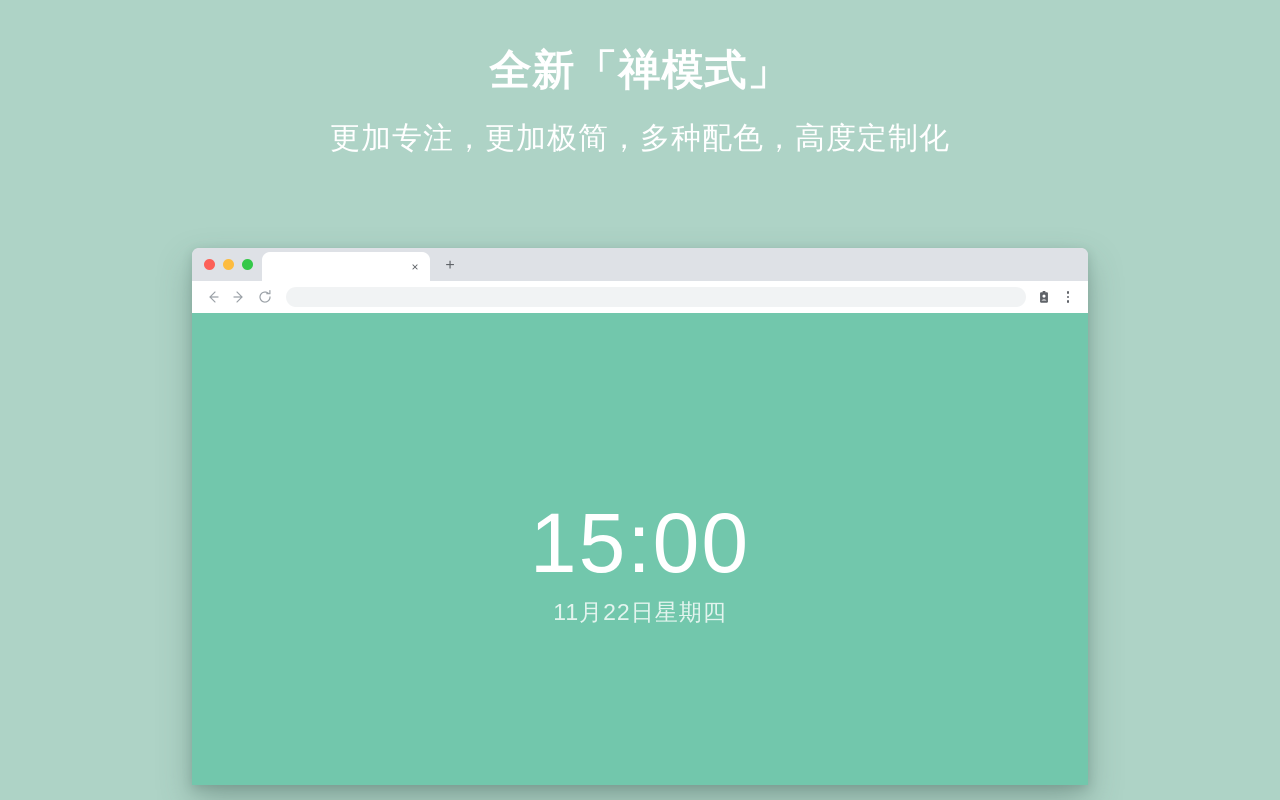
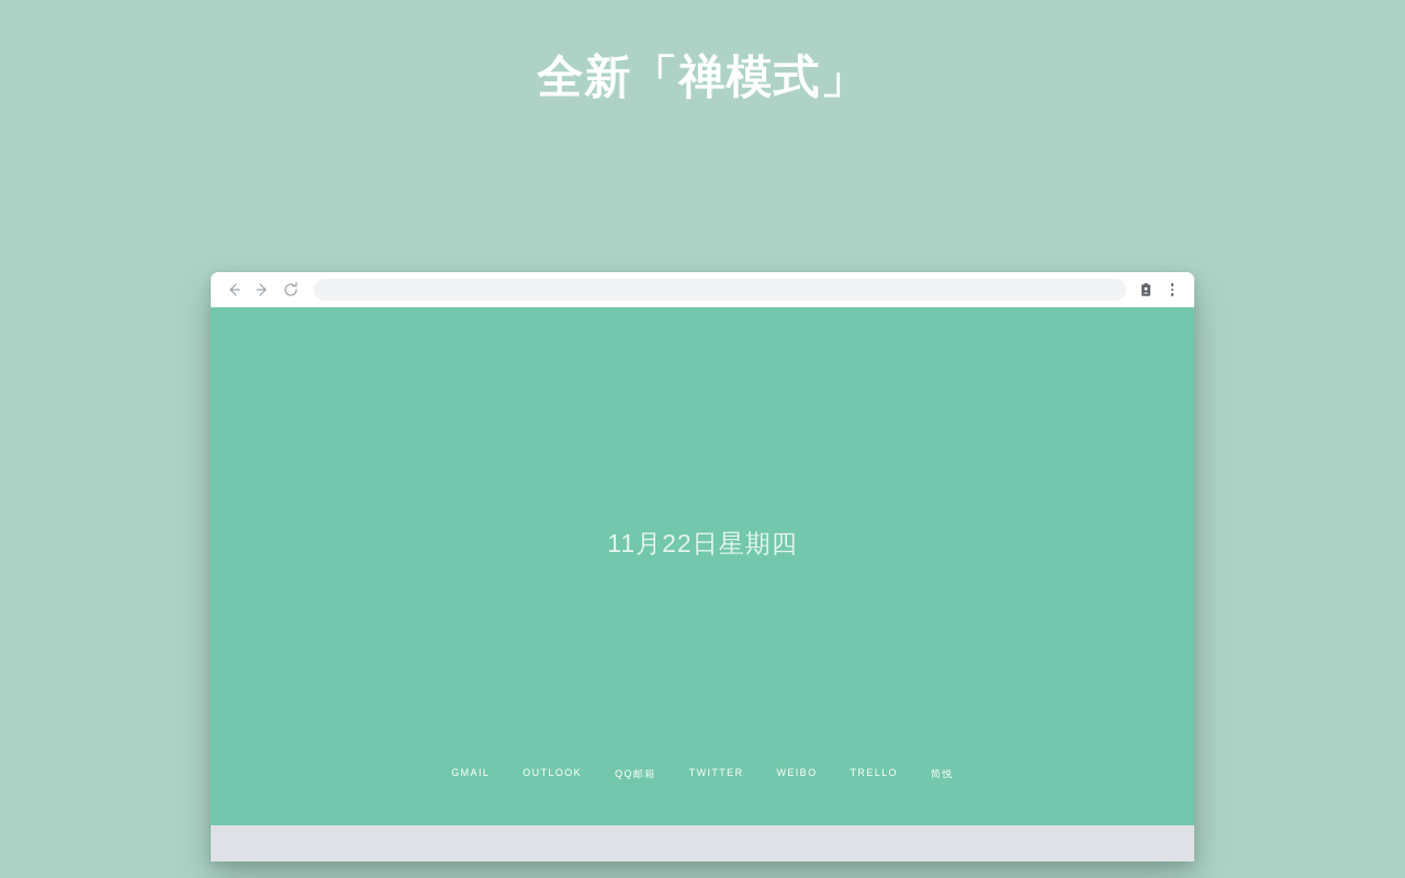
  全新「禅模式」
- 更加专注，更加极简，多种配色，高度定制化
- ×
- +
- 15:00
  11月22日星期四
+ GMAIL
+ OUTLOOK
+ QQ邮箱
+ TWITTER
+ WEIBO
+ TRELLO
+ 简悦
